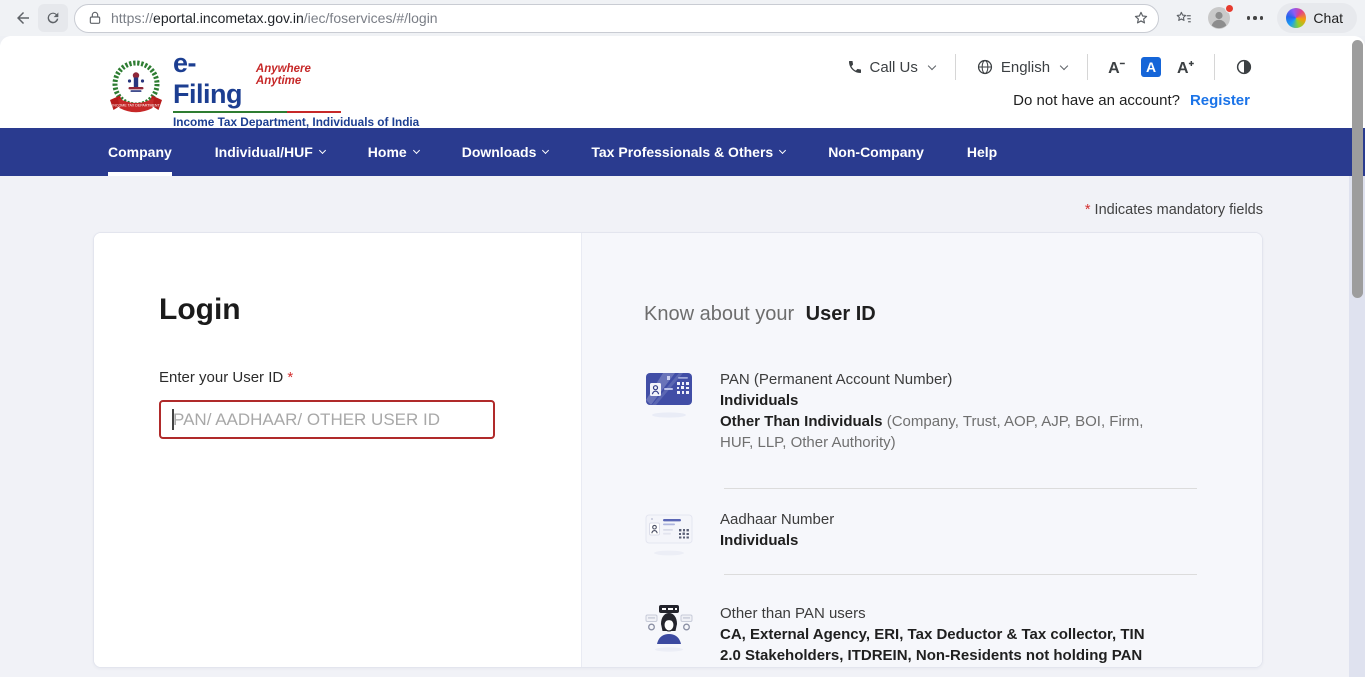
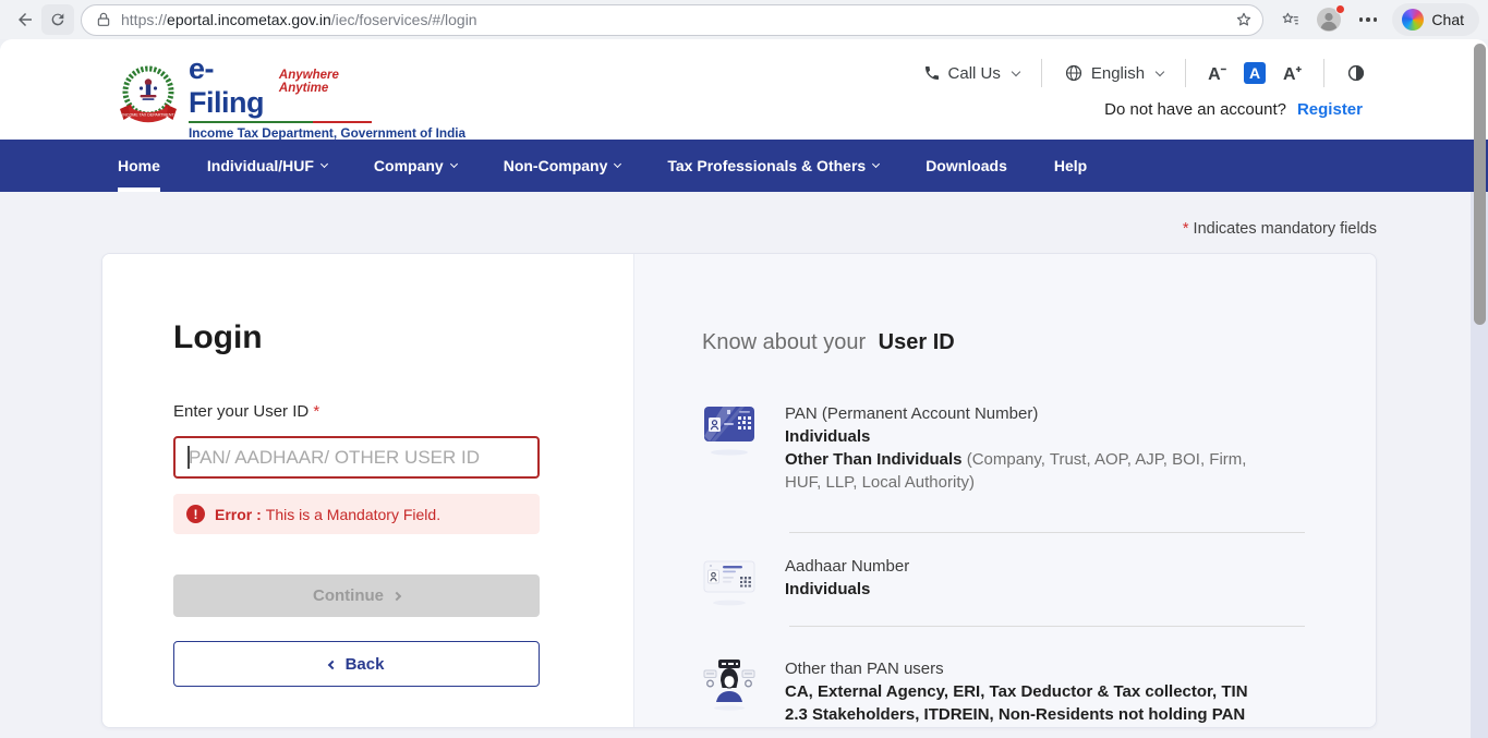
  https://eportal.incometax.gov.in/iec/foservices/#/login
  Chat
  e-Filing
  Anywhere Anytime
- Income Tax Department, Individuals of India
+ Income Tax Department, Government of India
  Call Us
  English
  A⁻
  A
  A⁺
  Do not have an account?
  Register
- Company
+ Home
  Individual/HUF
- Home
+ Company
- Downloads
+ Non-Company
  Tax Professionals & Others
- Non-Company
+ Downloads
  Help
  * Indicates mandatory fields
  Login
  Enter your User ID *
  PAN/ AADHAAR/ OTHER USER ID
+ !
+ Error : This is a Mandatory Field.
+ Continue
+ Back
  Know about your User ID
  PAN (Permanent Account Number)
  Individuals
- Other Than Individuals (Company, Trust, AOP, AJP, BOI, Firm, HUF, LLP, Other Authority)
+ Other Than Individuals (Company, Trust, AOP, AJP, BOI, Firm, HUF, LLP, Local Authority)
  Aadhaar Number
  Individuals
  Other than PAN users
- CA, External Agency, ERI, Tax Deductor & Tax collector, TIN 2.0 Stakeholders, ITDREIN, Non-Residents not holding PAN
+ CA, External Agency, ERI, Tax Deductor & Tax collector, TIN 2.3 Stakeholders, ITDREIN, Non-Residents not holding PAN
